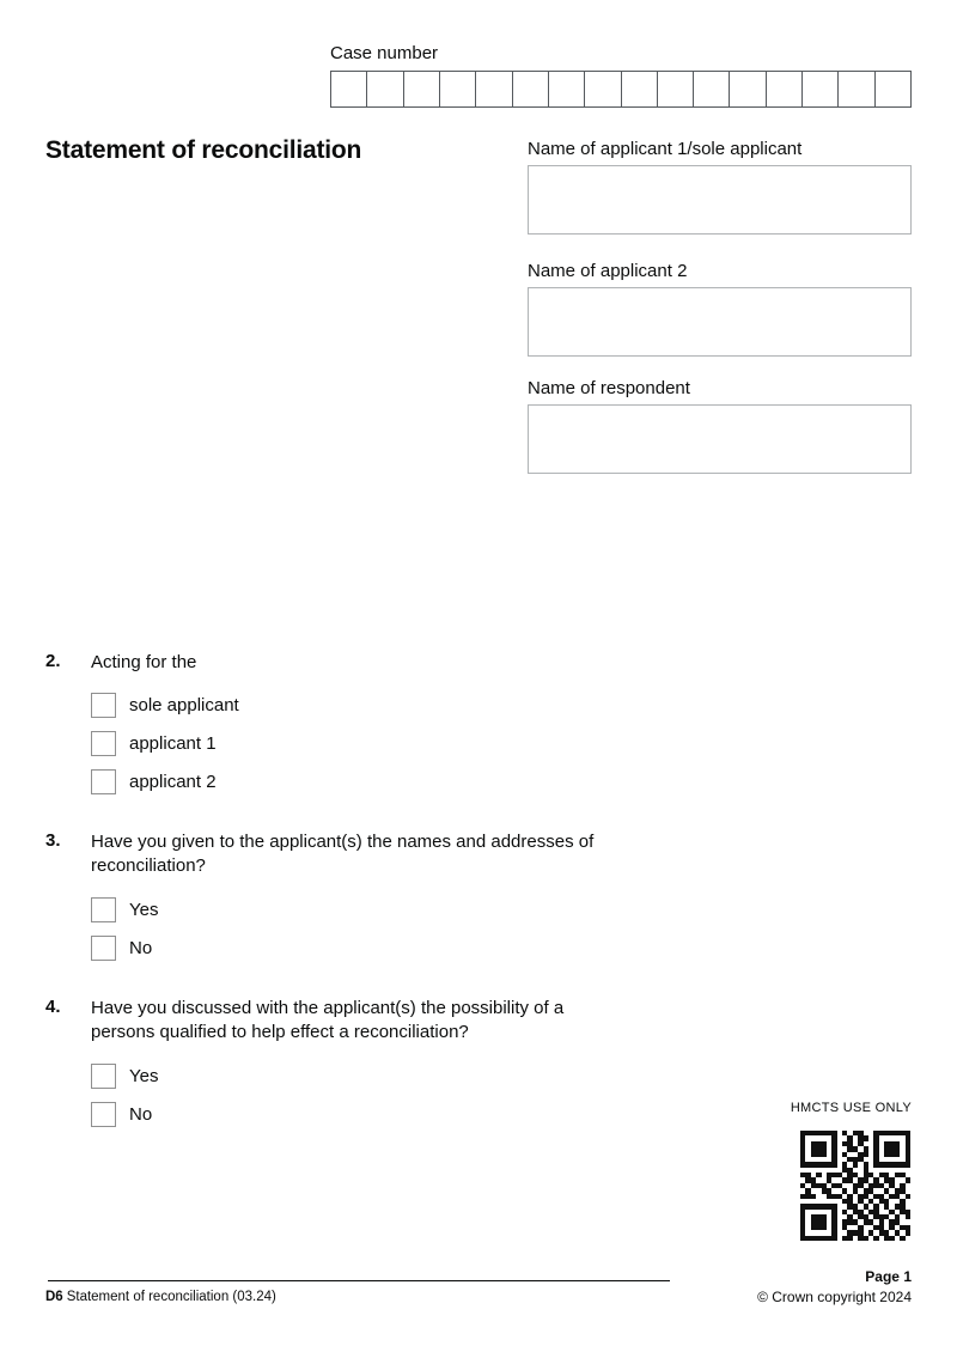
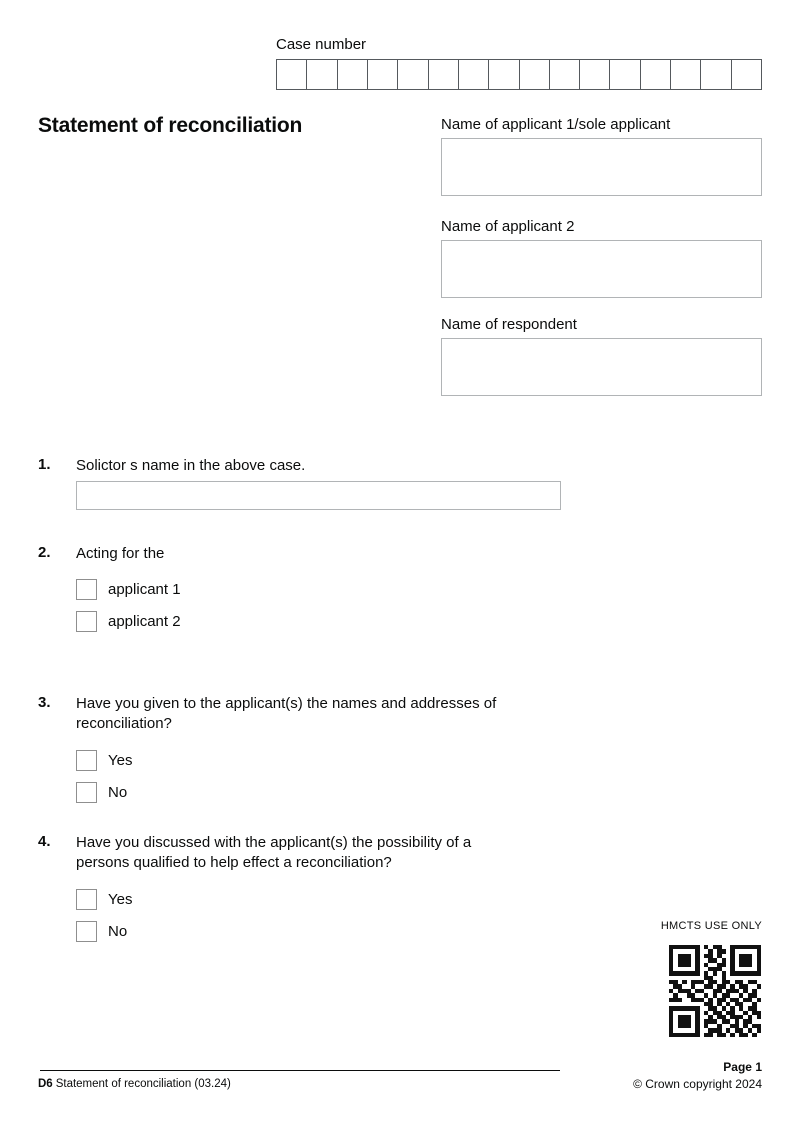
  Case number
  Statement of reconciliation
  Name of applicant 1/sole applicant
  Name of applicant 2
  Name of respondent
+ 1.
+ Solictor s name in the above case.
  2.
  Acting for the
- sole applicant
  applicant 1
  applicant 2
  3.
  Have you given to the applicant(s) the names and addresses of
  reconciliation?
  Yes
  No
  4.
  Have you discussed with the applicant(s) the possibility of a
  persons qualified to help effect a reconciliation?
  Yes
  No
  HMCTS USE ONLY
  D6 Statement of reconciliation (03.24)
  Page 1
  © Crown copyright 2024
